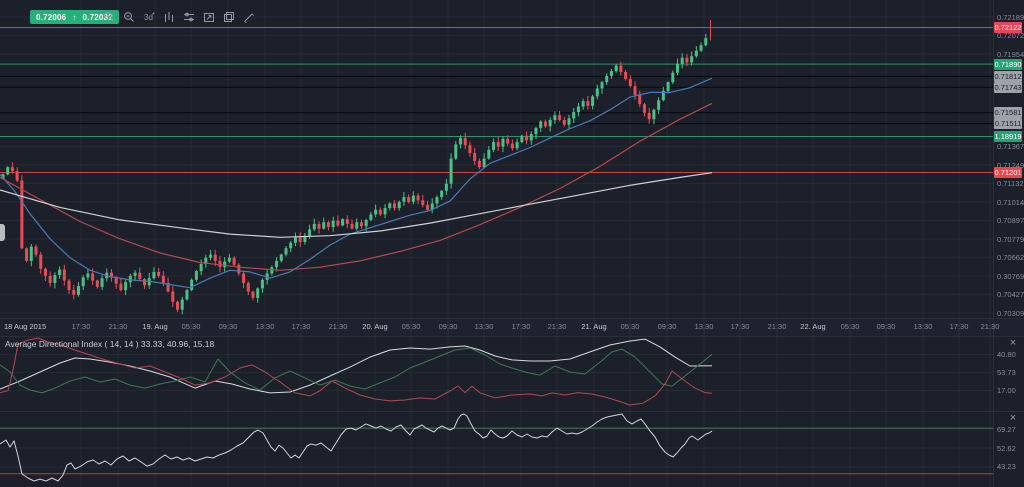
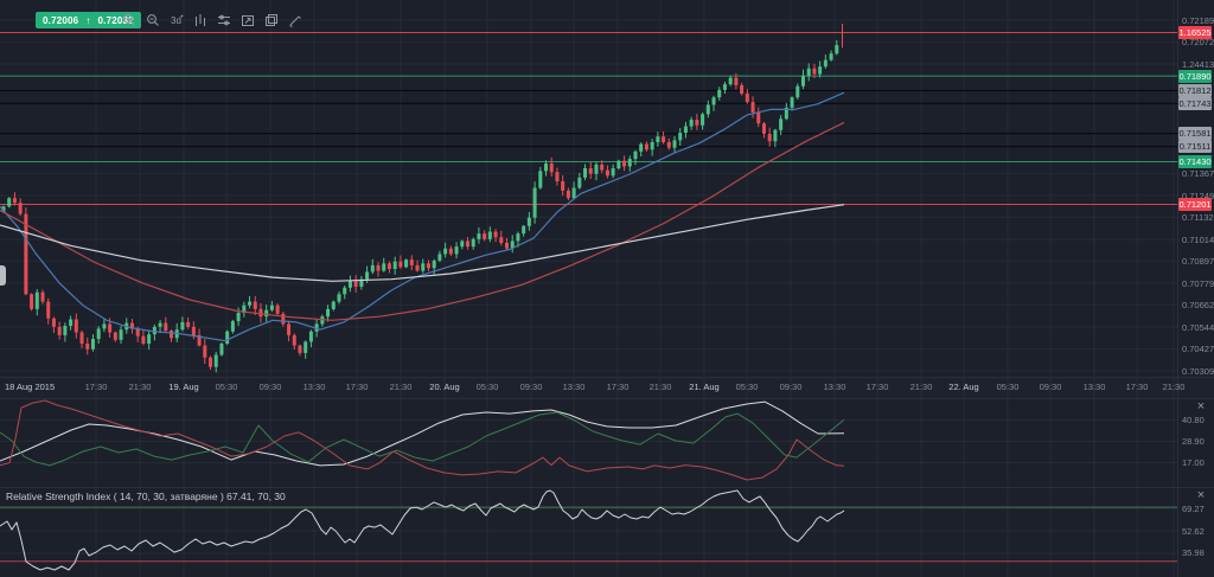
  0.72006
  ↑
  0.7203
  3d
  0.72189
  0.72072
- 0.71954
+ 1.24413
  0.71367
  0.71249
  0.71132
  0.71014
  0.70897
  0.70779
  0.70662
- 0.30769
+ 0.70544
  0.70427
  0.70309
- 0.72122
+ 1.16525
  0.71890
  0.71812
  0.71743
  0.71581
  0.71511
- 1.18919
+ 0.71430
  0.71201
  18 Aug 2015
  17:30
  21:30
  19. Aug
  05:30
  09:30
  13:30
  17:30
  21:30
  20. Aug
  05:30
  09:30
  13:30
  17:30
  21:30
  21. Aug
  05:30
  09:30
  13:30
  17:30
  21:30
  22. Aug
  05:30
  09:30
  13:30
  17:30
  21:30
- Average Directional Index ( 14, 14 ) 33.33, 40.96, 15.18
  ×
+ Relative Strength Index ( 14, 70, 30, затваряне ) 67.41, 70, 30
  ×
  40.80
- 53.73
+ 28.90
  17.00
  69.27
  52.62
- 43.23
+ 35.98
